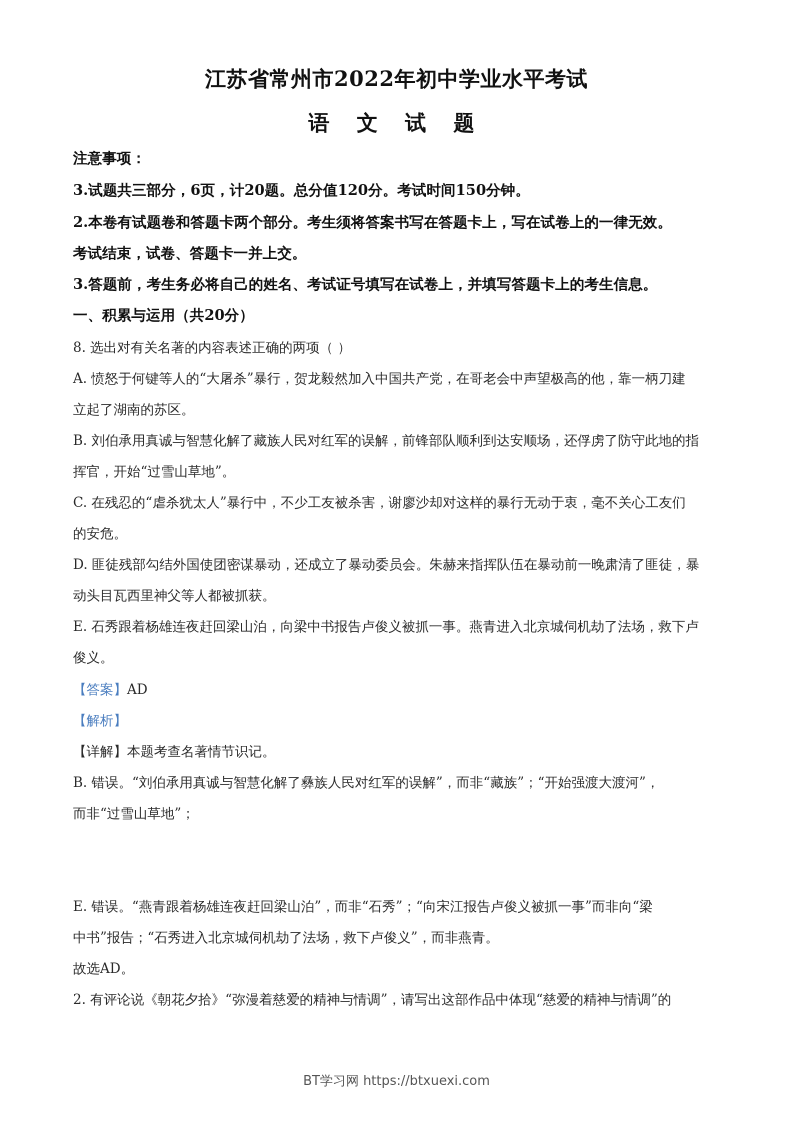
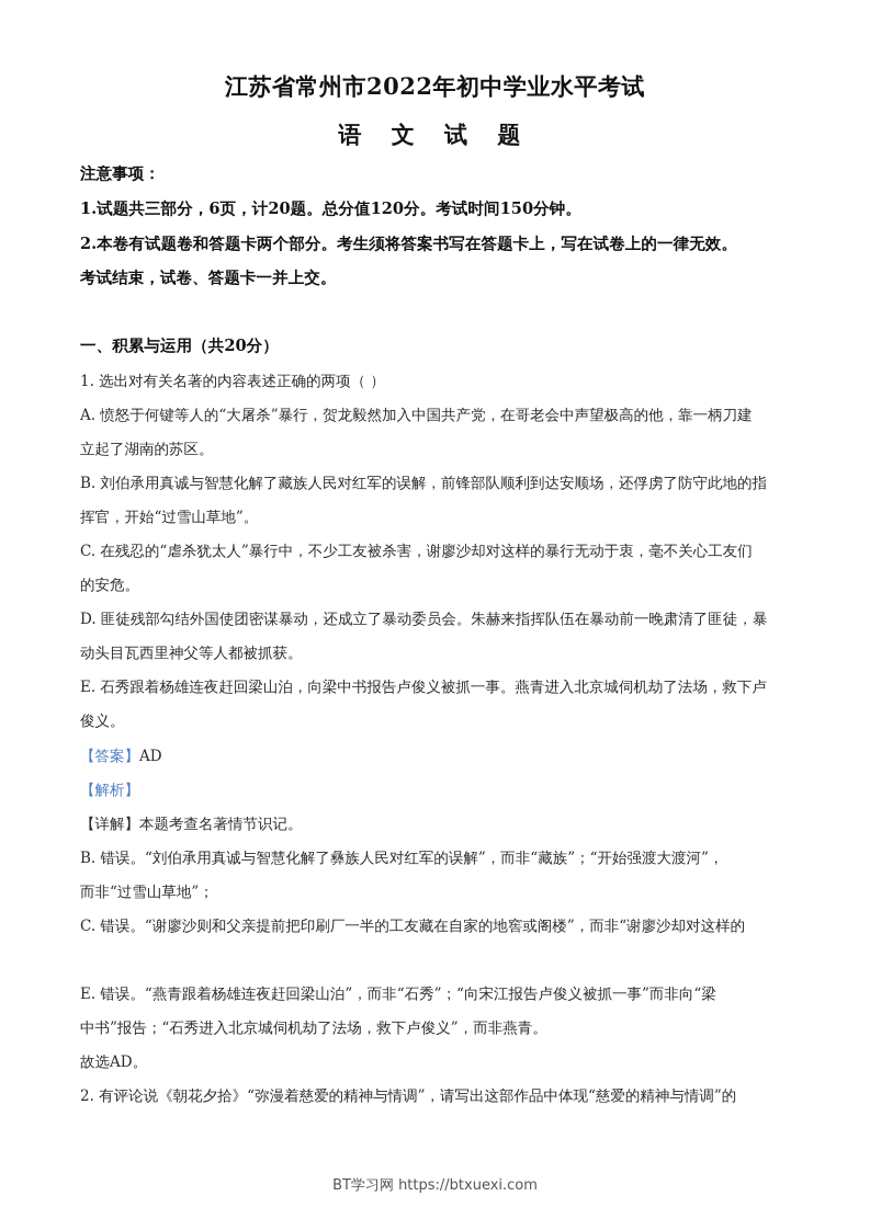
  江苏省常州市2022年初中学业水平考试
  语 文 试 题
  注意事项：
- 3.试题共三部分，6页，计20题。总分值120分。考试时间150分钟。
+ 1.试题共三部分，6页，计20题。总分值120分。考试时间150分钟。
  2.本卷有试题卷和答题卡两个部分。考生须将答案书写在答题卡上，写在试卷上的一律无效。
  考试结束，试卷、答题卡一并上交。
- 3.答题前，考生务必将自己的姓名、考试证号填写在试卷上，并填写答题卡上的考生信息。
  一、积累与运用（共20分）
- 8. 选出对有关名著的内容表述正确的两项（ ）
+ 1. 选出对有关名著的内容表述正确的两项（ ）
  A. 愤怒于何键等人的“大屠杀”暴行，贺龙毅然加入中国共产党，在哥老会中声望极高的他，靠一柄刀建
  立起了湖南的苏区。
  B. 刘伯承用真诚与智慧化解了藏族人民对红军的误解，前锋部队顺利到达安顺场，还俘虏了防守此地的指
  挥官，开始“过雪山草地”。
  C. 在残忍的“虐杀犹太人”暴行中，不少工友被杀害，谢廖沙却对这样的暴行无动于衷，毫不关心工友们
  的安危。
  D. 匪徒残部勾结外国使团密谋暴动，还成立了暴动委员会。朱赫来指挥队伍在暴动前一晚肃清了匪徒，暴
  动头目瓦西里神父等人都被抓获。
  E. 石秀跟着杨雄连夜赶回梁山泊，向梁中书报告卢俊义被抓一事。燕青进入北京城伺机劫了法场，救下卢
  俊义。
  【答案】AD
  【解析】
  【详解】本题考查名著情节识记。
  B. 错误。“刘伯承用真诚与智慧化解了彝族人民对红军的误解”，而非“藏族”；“开始强渡大渡河”，
  而非“过雪山草地”；
+ C. 错误。“谢廖沙则和父亲提前把印刷厂一半的工友藏在自家的地窖或阁楼”，而非“谢廖沙却对这样的
  E. 错误。“燕青跟着杨雄连夜赶回梁山泊”，而非“石秀”；“向宋江报告卢俊义被抓一事”而非向“梁
  中书”报告；“石秀进入北京城伺机劫了法场，救下卢俊义”，而非燕青。
  故选AD。
  2. 有评论说《朝花夕拾》“弥漫着慈爱的精神与情调”，请写出这部作品中体现“慈爱的精神与情调”的
  BT学习网 https://btxuexi.com
